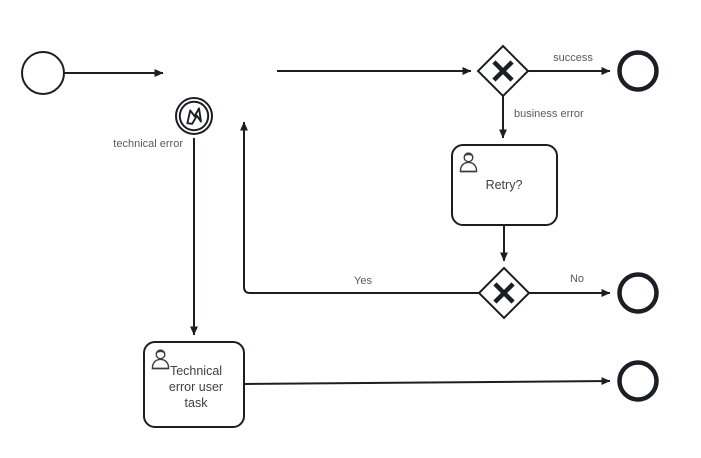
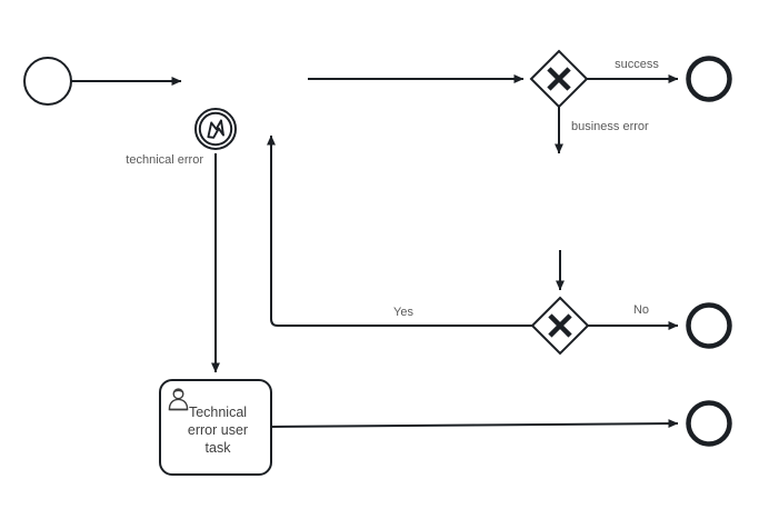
  success
  business error
  No
  Yes
  technical error
- Retry?
  Technical
  error user
  task
